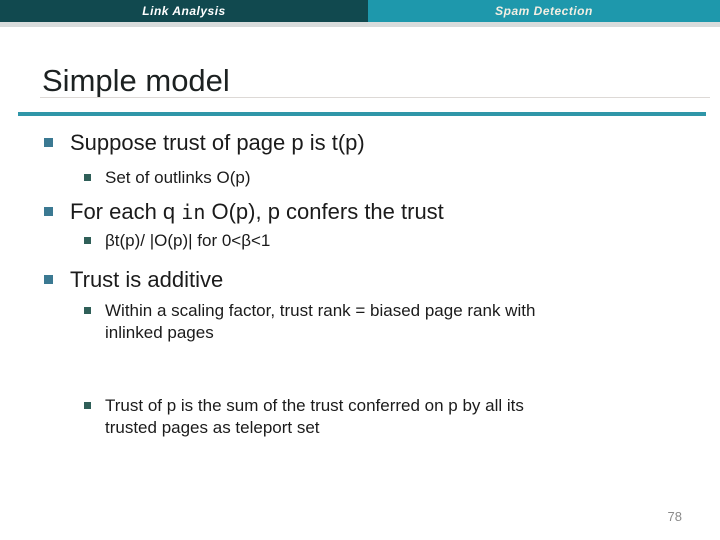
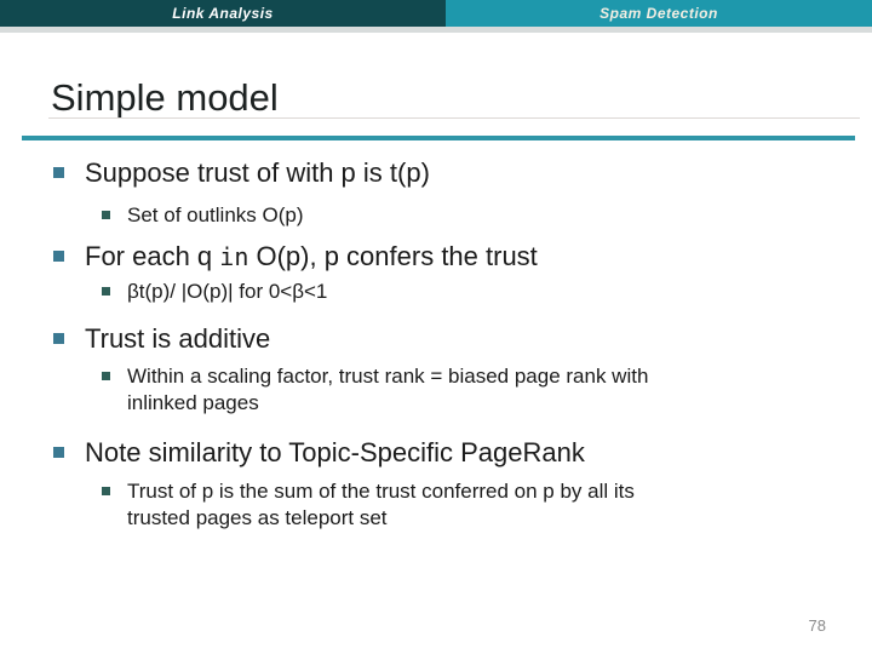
  Link Analysis
  Spam Detection
  Simple model
- Suppose trust of page p is t(p)
+ Suppose trust of with p is t(p)
  Set of outlinks O(p)
  For each q in O(p), p confers the trust
  βt(p)/ |O(p)| for 0<β<1
  Trust is additive
  Within a scaling factor, trust rank = biased page rank with
  inlinked pages
+ Note similarity to Topic-Specific PageRank
  Trust of p is the sum of the trust conferred on p by all its
  trusted pages as teleport set
  78
